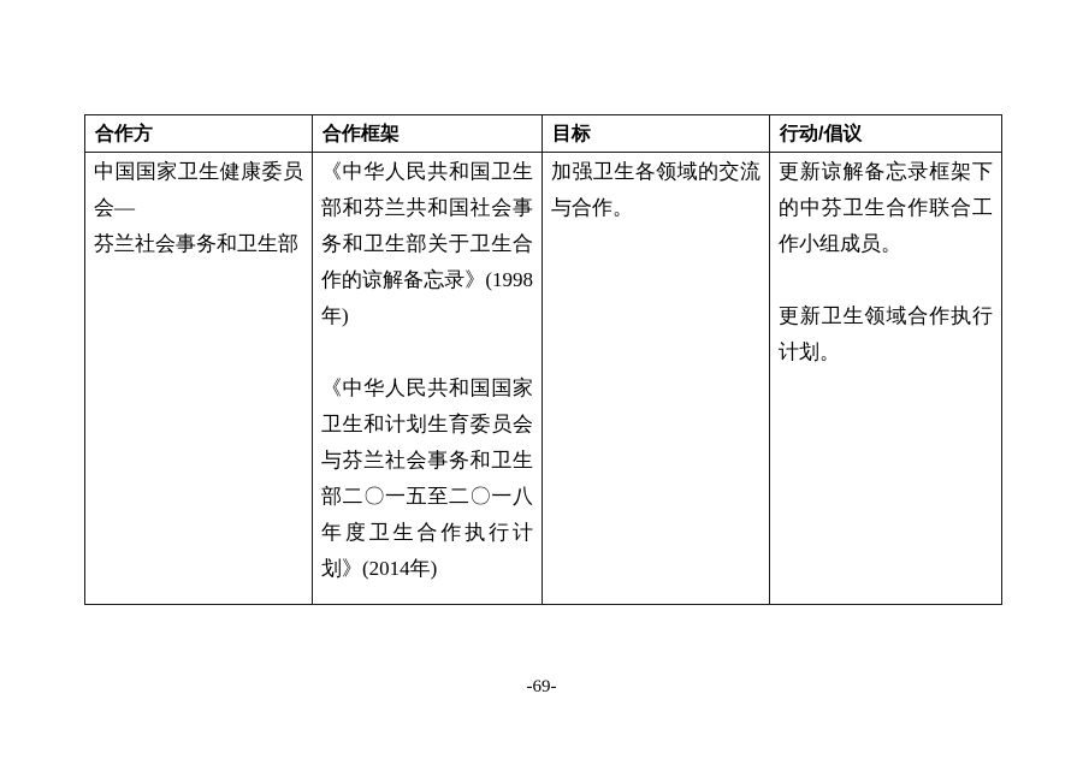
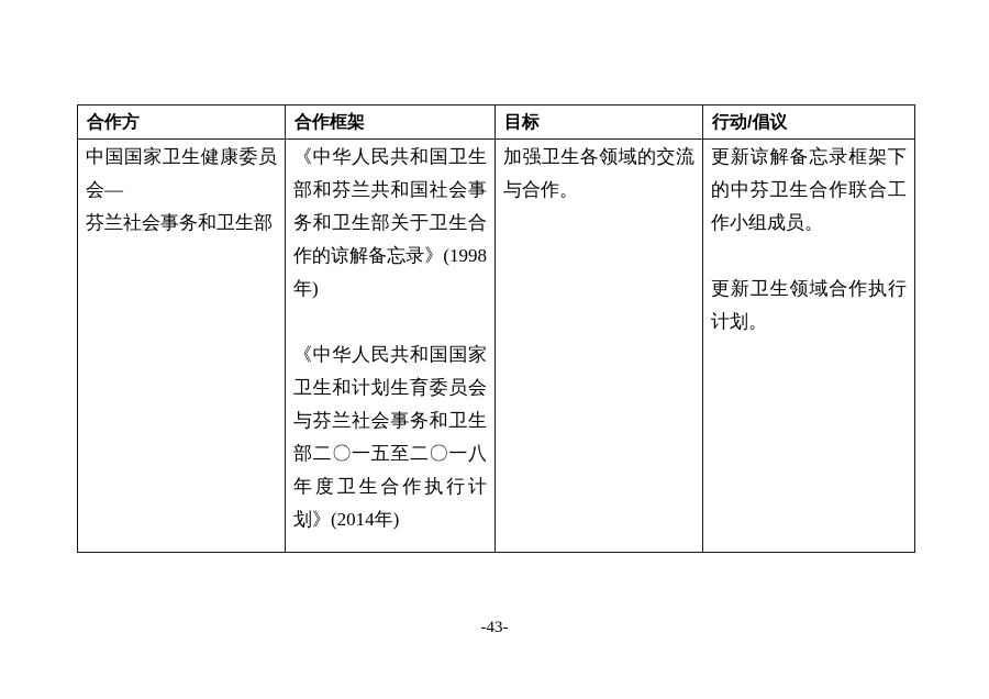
  合作方	合作框架	目标	行动/倡议
  中国国家卫生健康委员会— 芬兰社会事务和卫生部	《中华人民共和国卫生部和芬兰共和国社会事务和卫生部关于卫生合作的谅解备忘录》(1998年) 《中华人民共和国国家卫生和计划生育委员会与芬兰社会事务和卫生部二〇一五至二〇一八年度卫生合作执行计划》(2014年)	加强卫生各领域的交流与合作。	更新谅解备忘录框架下的中芬卫生合作联合工作小组成员。 更新卫生领域合作执行计划。
- -69-
+ -43-
